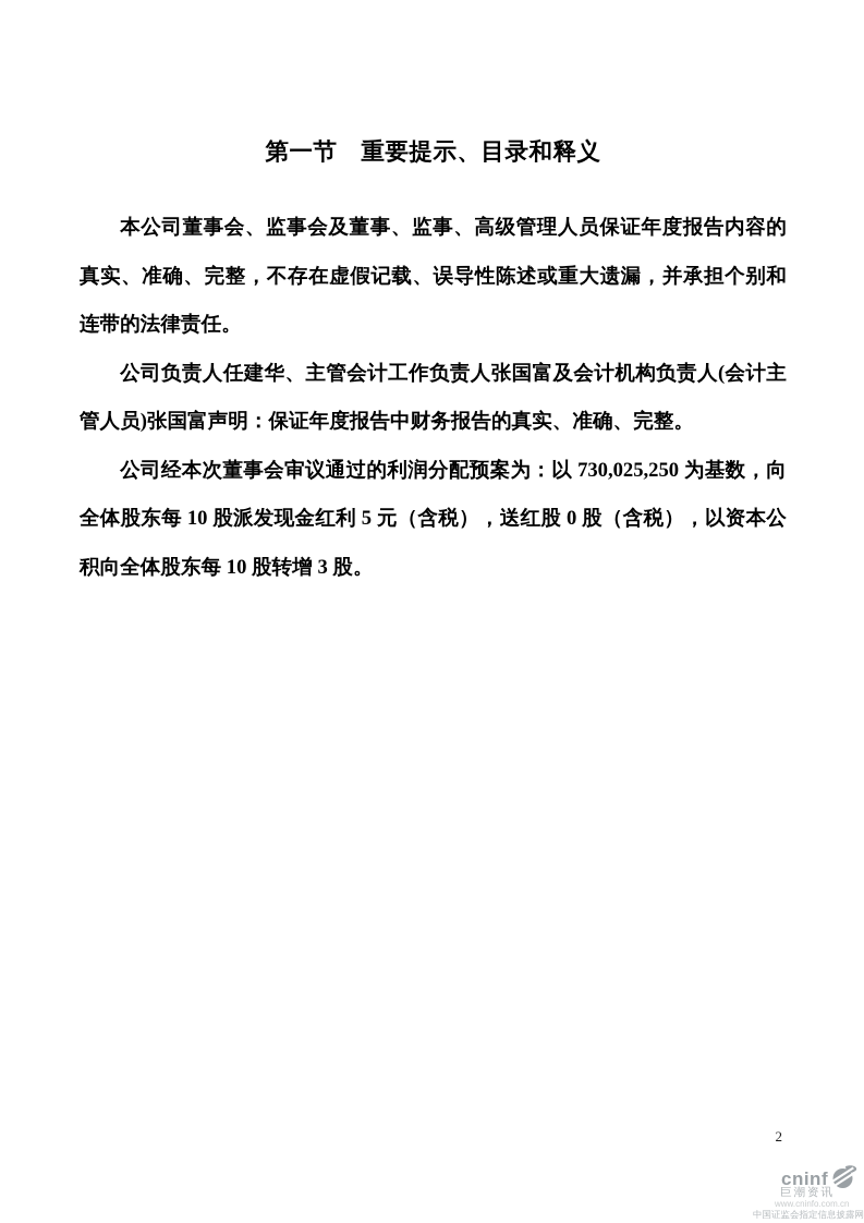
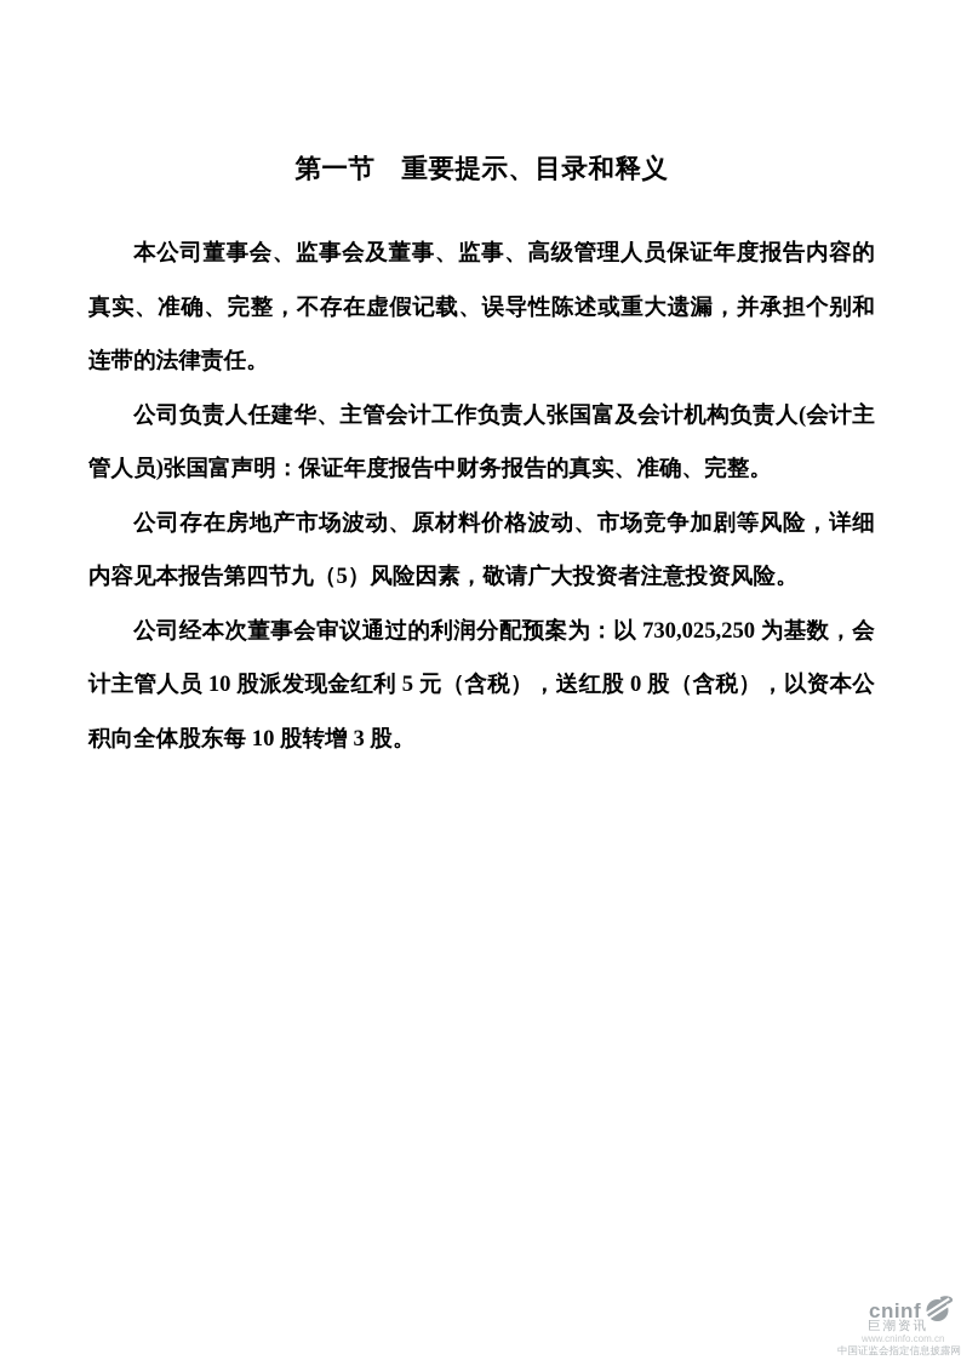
  第一节 重要提示、目录和释义
  本公司董事会、监事会及董事、监事、高级管理人员保证年度报告内容的真实、准确、完整，不存在虚假记载、误导性陈述或重大遗漏，并承担个别和连带的法律责任。
  公司负责人任建华、主管会计工作负责人张国富及会计机构负责人(会计主管人员)张国富声明：保证年度报告中财务报告的真实、准确、完整。
+ 公司存在房地产市场波动、原材料价格波动、市场竞争加剧等风险，详细内容见本报告第四节九（5）风险因素，敬请广大投资者注意投资风险。
- 公司经本次董事会审议通过的利润分配预案为：以 730,025,250 为基数，向全体股东每 10 股派发现金红利 5 元（含税），送红股 0 股（含税），以资本公积向全体股东每 10 股转增 3 股。
+ 公司经本次董事会审议通过的利润分配预案为：以 730,025,250 为基数，会计主管人员 10 股派发现金红利 5 元（含税），送红股 0 股（含税），以资本公积向全体股东每 10 股转增 3 股。
- 2
  cninf
  巨潮资讯
  www.cninfo.com.cn
  中国证监会指定信息披露网
